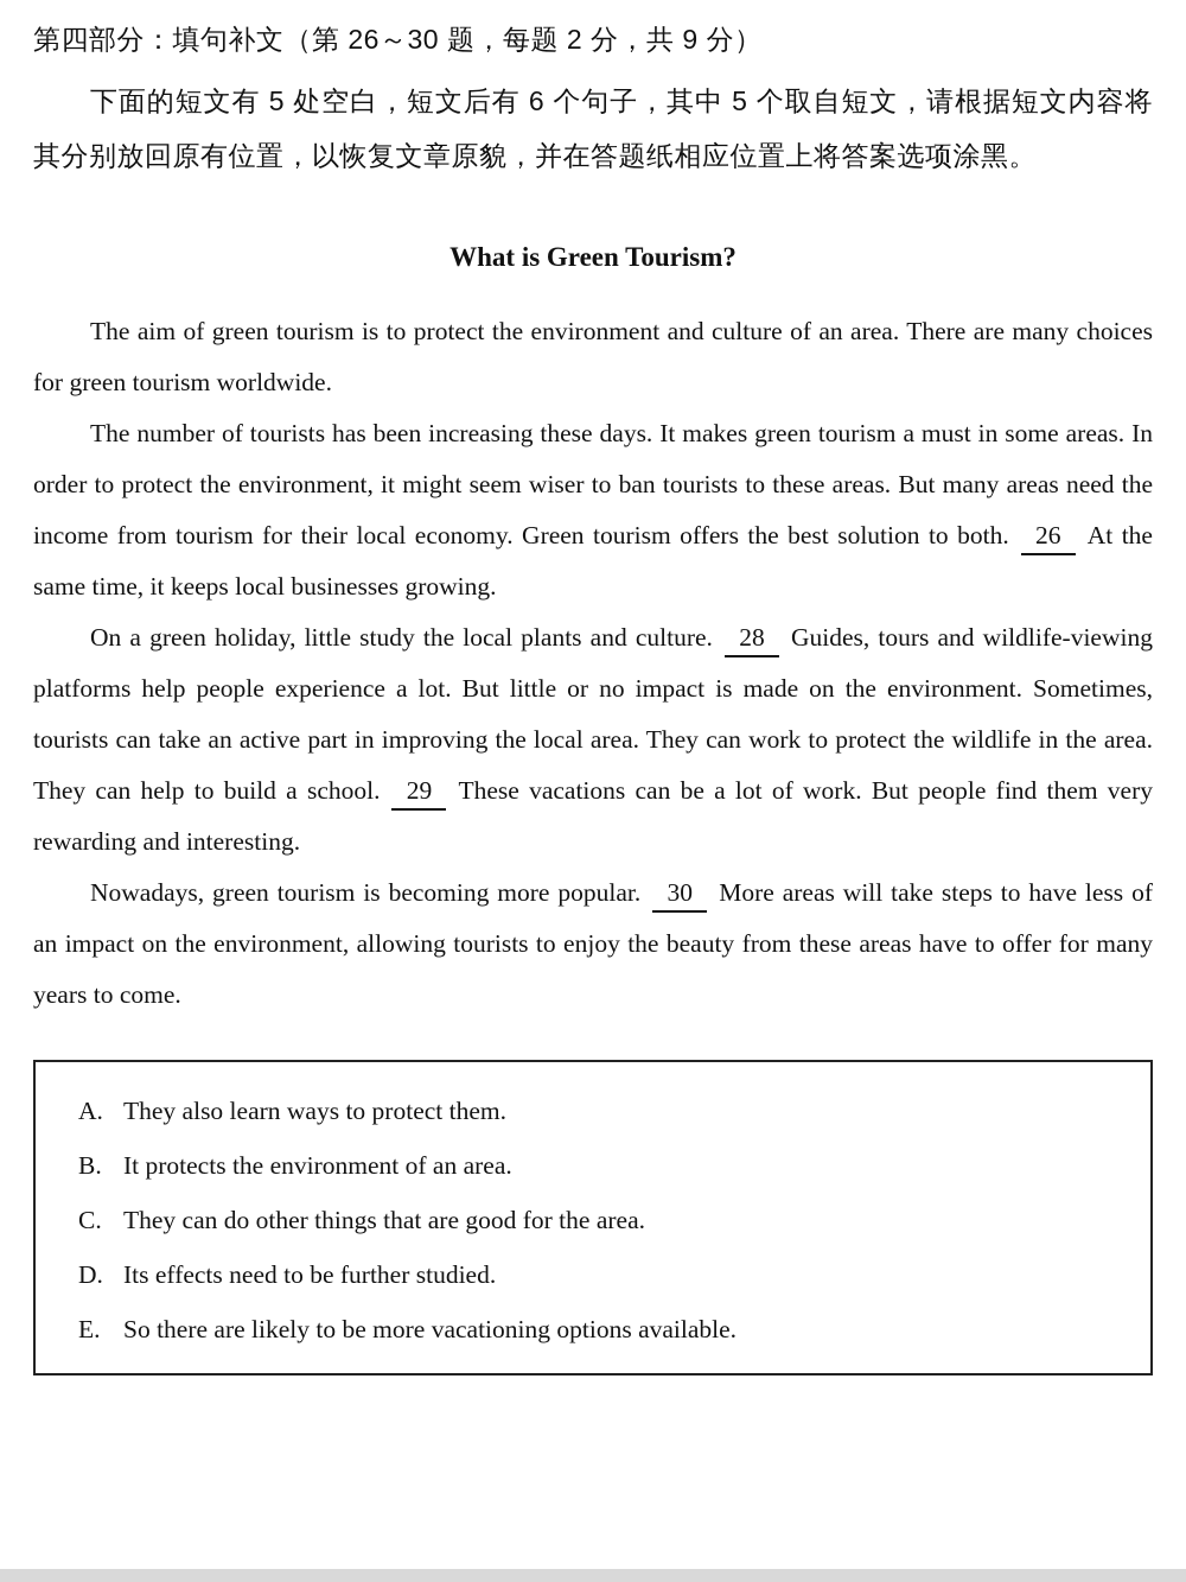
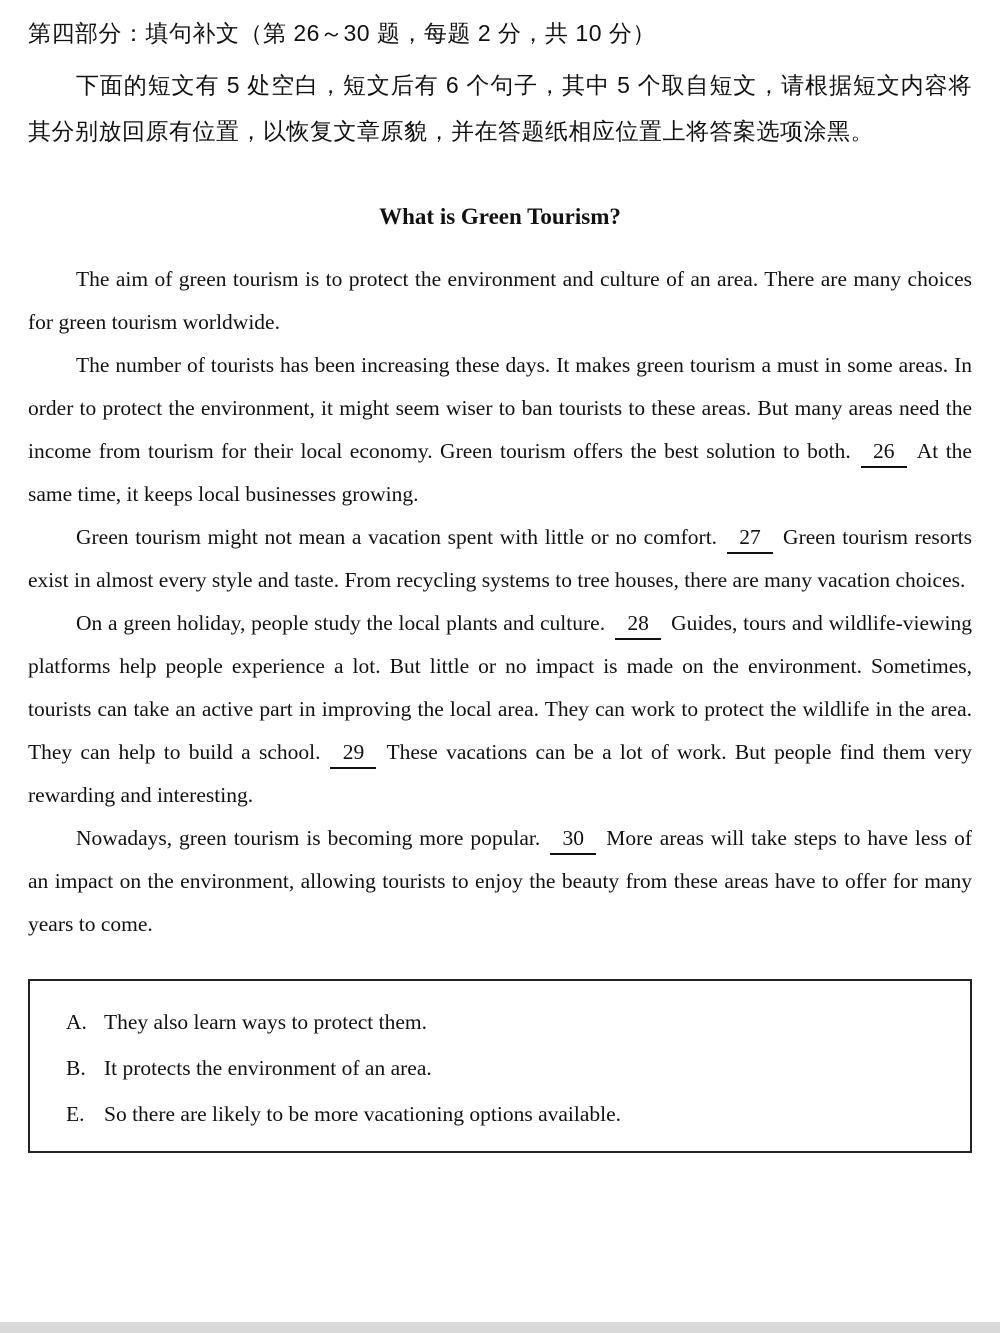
- 第四部分：填句补文（第 26～30 题，每题 2 分，共 9 分）
+ 第四部分：填句补文（第 26～30 题，每题 2 分，共 10 分）
  下面的短文有 5 处空白，短文后有 6 个句子，其中 5 个取自短文，请根据短文内容将其分别放回原有位置，以恢复文章原貌，并在答题纸相应位置上将答案选项涂黑。
  What is Green Tourism?
  The aim of green tourism is to protect the environment and culture of an area. There are many choices for green tourism worldwide.
  The number of tourists has been increasing these days. It makes green tourism a must in some areas. In order to protect the environment, it might seem wiser to ban tourists to these areas. But many areas need the income from tourism for their local economy. Green tourism offers the best solution to both. 26 At the same time, it keeps local businesses growing.
+ Green tourism might not mean a vacation spent with little or no comfort. 27 Green tourism resorts exist in almost every style and taste. From recycling systems to tree houses, there are many vacation choices.
- On a green holiday, little study the local plants and culture. 28 Guides, tours and wildlife-viewing platforms help people experience a lot. But little or no impact is made on the environment. Sometimes, tourists can take an active part in improving the local area. They can work to protect the wildlife in the area. They can help to build a school. 29 These vacations can be a lot of work. But people find them very rewarding and interesting.
+ On a green holiday, people study the local plants and culture. 28 Guides, tours and wildlife-viewing platforms help people experience a lot. But little or no impact is made on the environment. Sometimes, tourists can take an active part in improving the local area. They can work to protect the wildlife in the area. They can help to build a school. 29 These vacations can be a lot of work. But people find them very rewarding and interesting.
  Nowadays, green tourism is becoming more popular. 30 More areas will take steps to have less of an impact on the environment, allowing tourists to enjoy the beauty from these areas have to offer for many years to come.
  A. They also learn ways to protect them.
  B. It protects the environment of an area.
- C. They can do other things that are good for the area.
- D. Its effects need to be further studied.
  E. So there are likely to be more vacationing options available.
